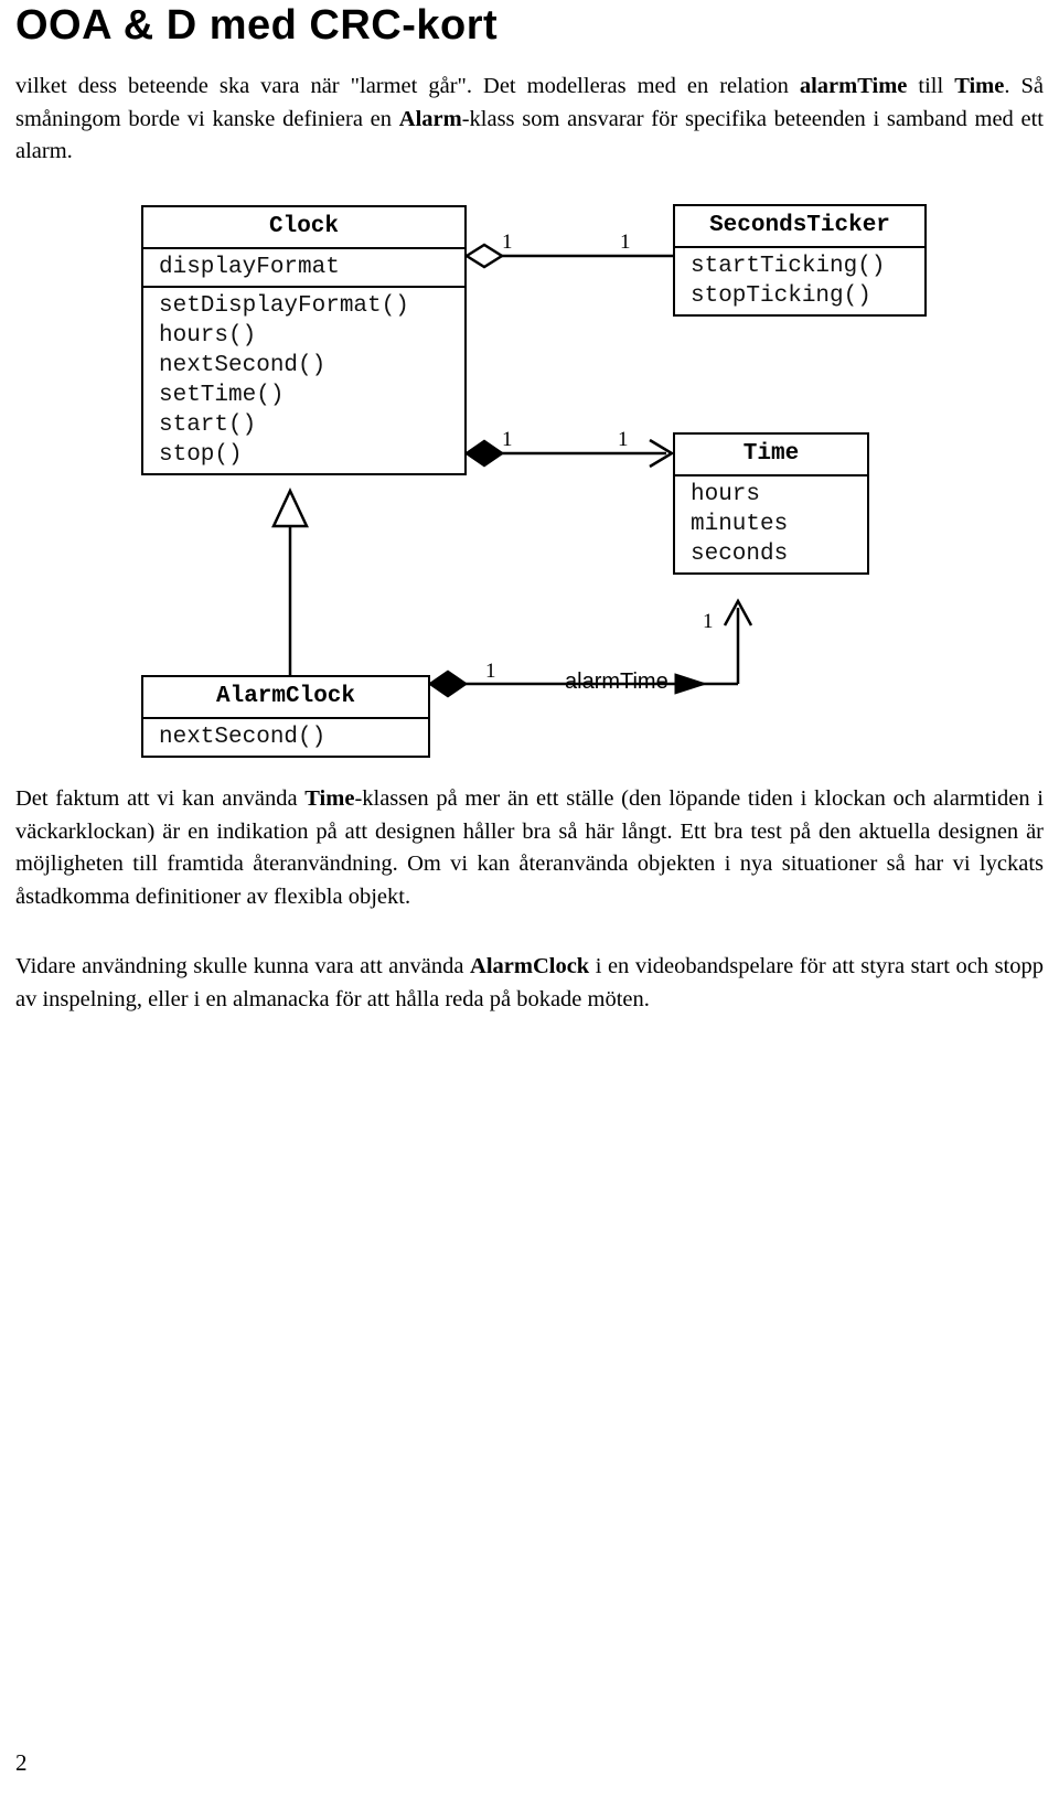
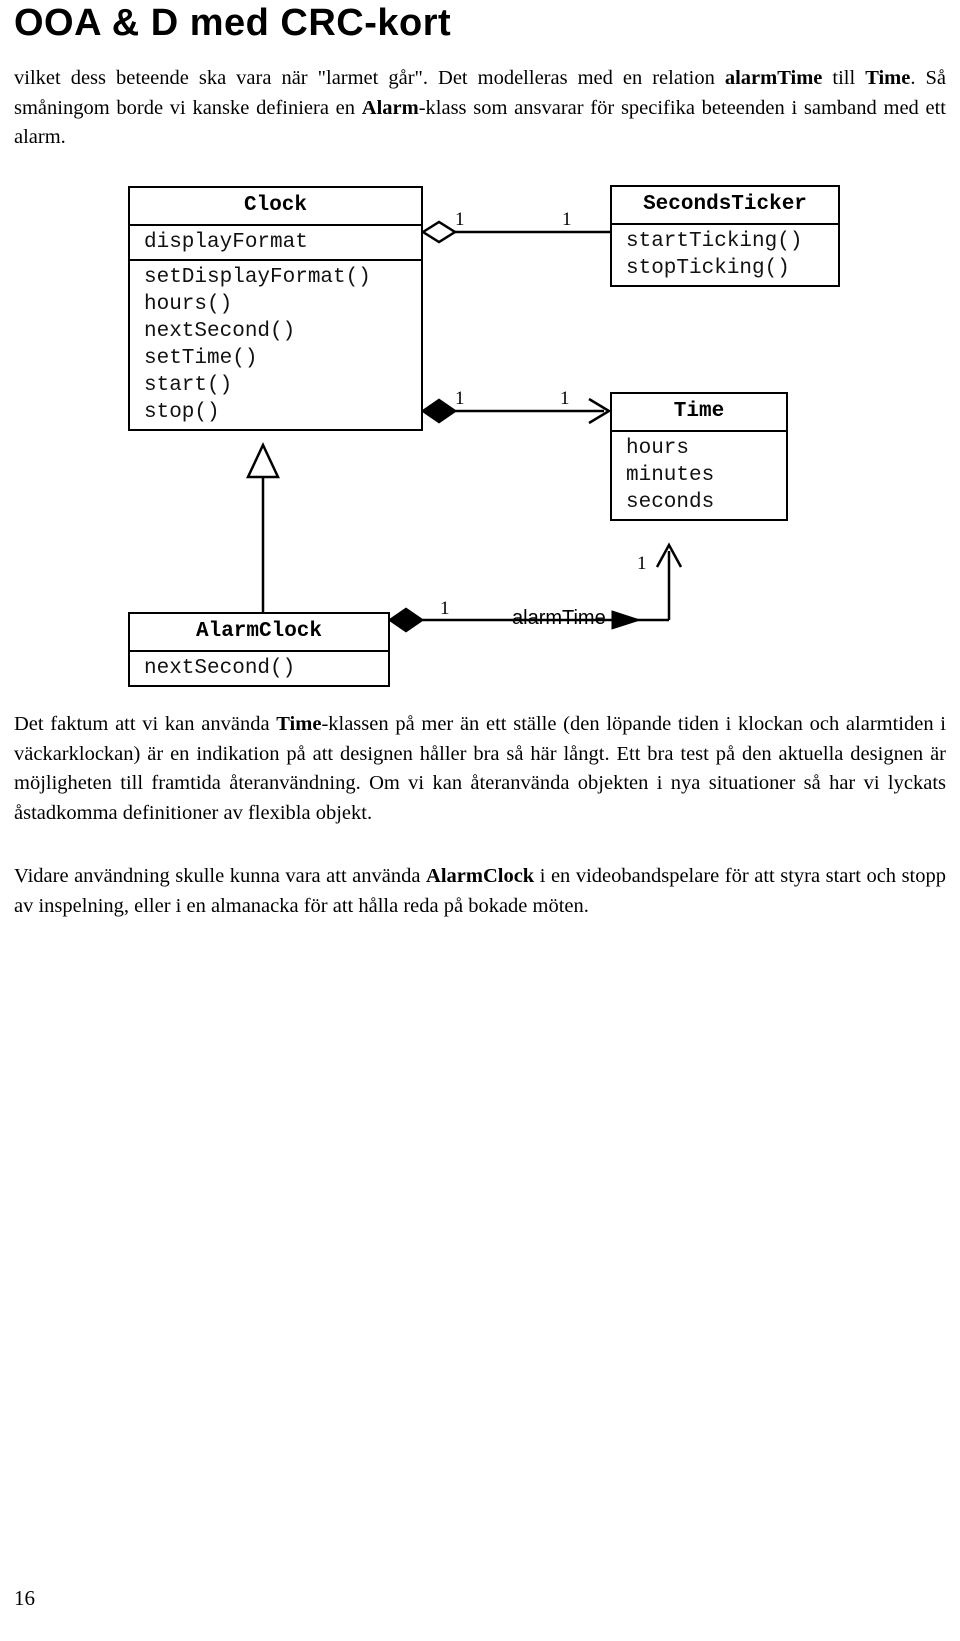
  OOA & D med CRC-kort
  vilket dess beteende ska vara när "larmet går". Det modelleras med en relation alarmTime till Time. Så småningom borde vi kanske definiera en Alarm-klass som ansvarar för specifika beteenden i samband med ett alarm.
  Clock
  displayFormat
  setDisplayFormat()
  hours()
  nextSecond()
  setTime()
  start()
  stop()
  SecondsTicker
  startTicking()
  stopTicking()
  Time
  hours
  minutes
  seconds
  AlarmClock
  nextSecond()
  1
  1
  1
  1
  1
  1
  alarmTime
  Det faktum att vi kan använda Time-klassen på mer än ett ställe (den löpande tiden i klockan och alarmtiden i väckarklockan) är en indikation på att designen håller bra så här långt. Ett bra test på den aktuella designen är möjligheten till framtida återanvändning. Om vi kan återanvända objekten i nya situationer så har vi lyckats åstadkomma definitioner av flexibla objekt.
  Vidare användning skulle kunna vara att använda AlarmClock i en videobandspelare för att styra start och stopp av inspelning, eller i en almanacka för att hålla reda på bokade möten.
- 2
+ 16
